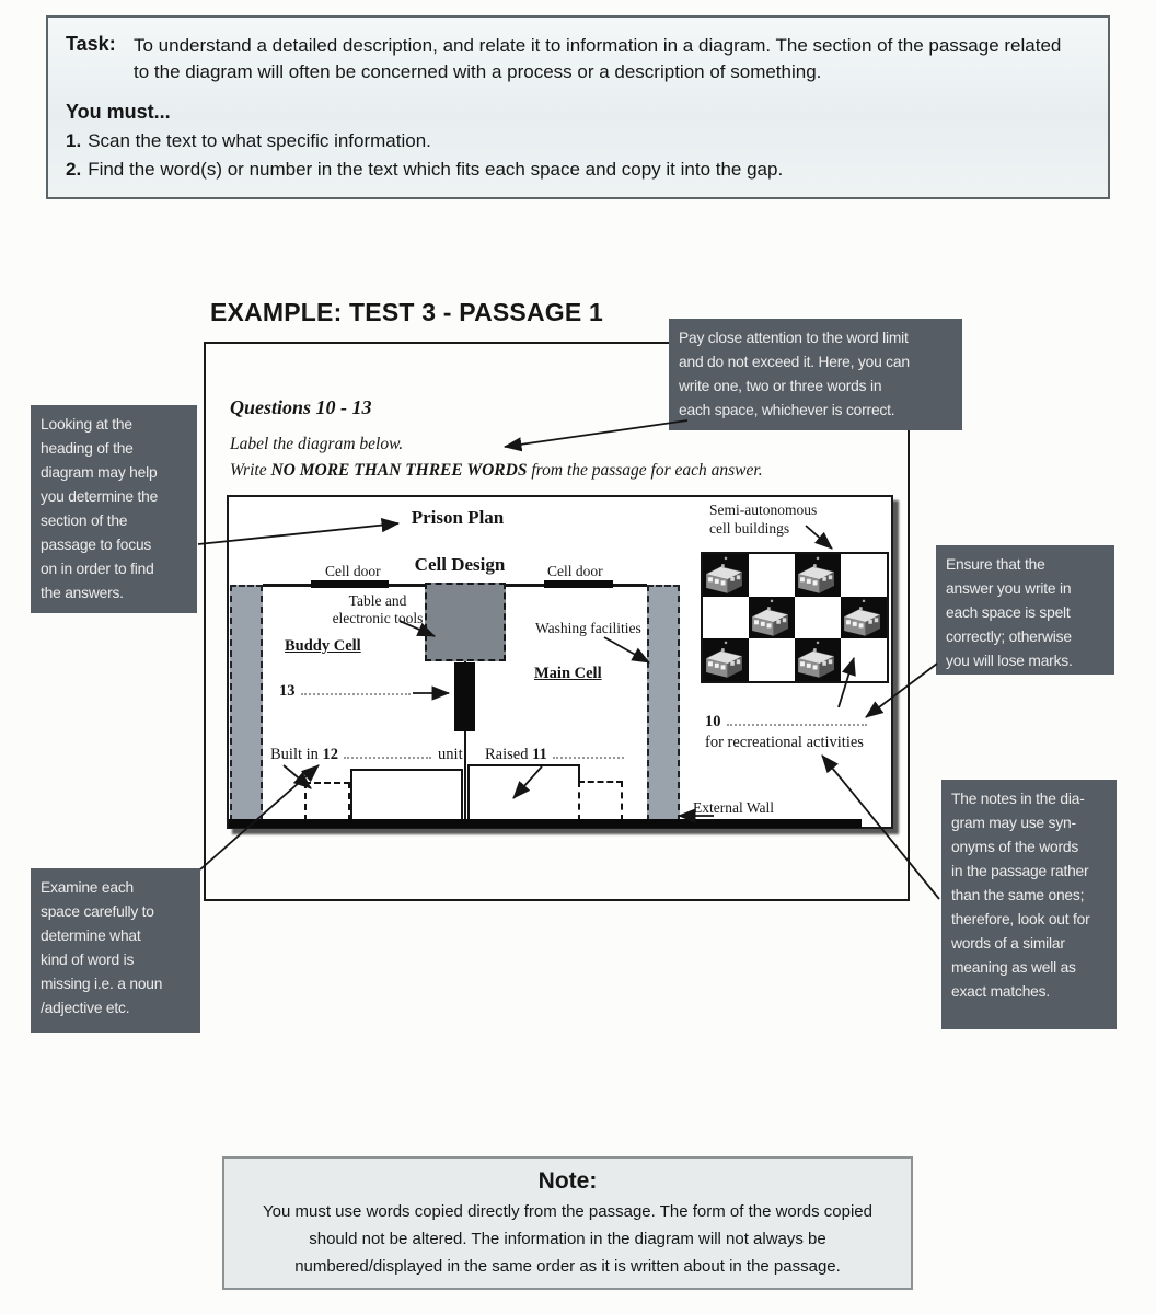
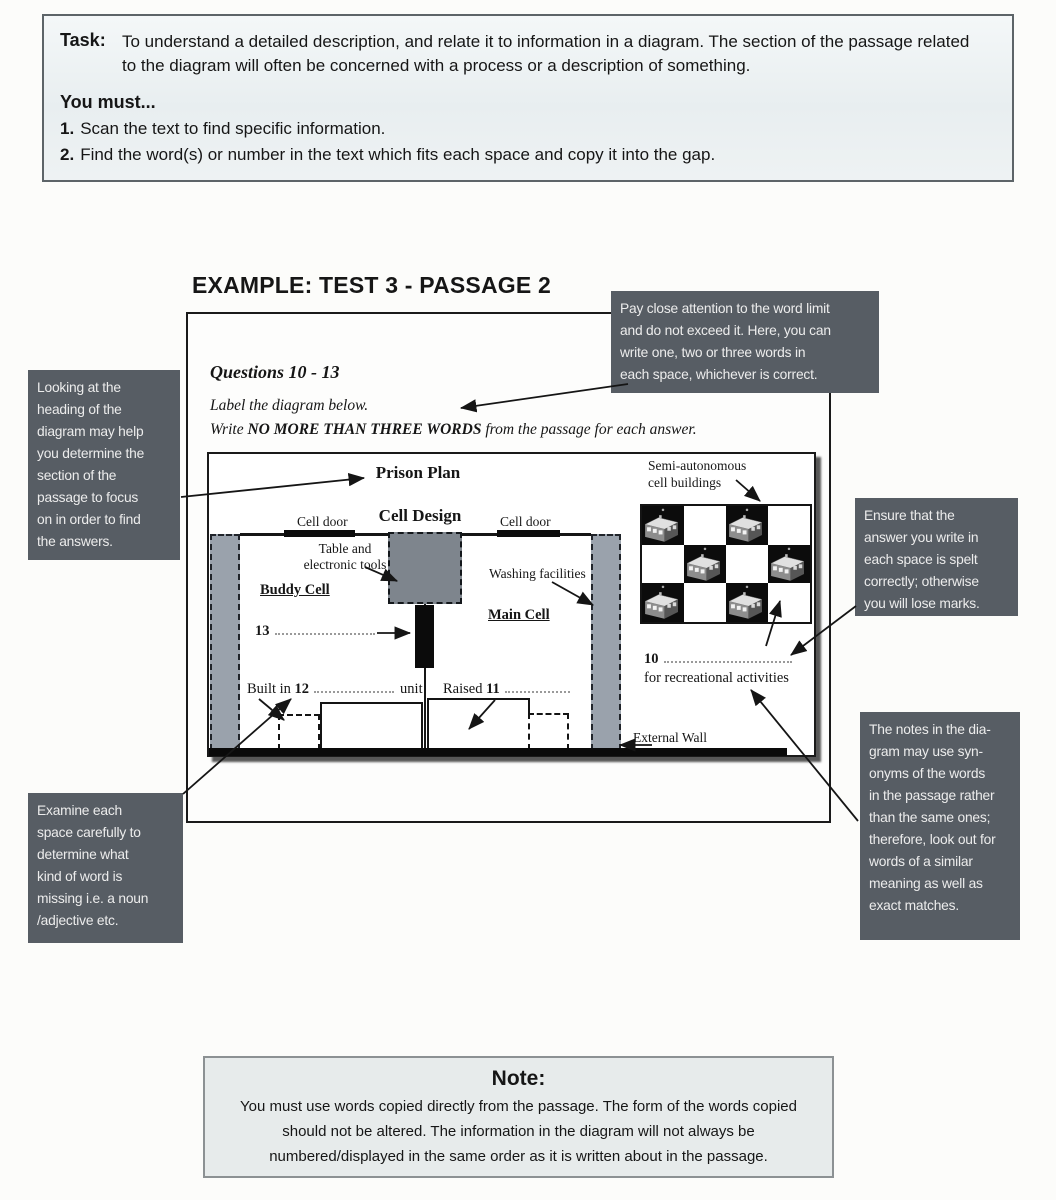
  Task:
  To understand a detailed description, and relate it to information in a diagram. The section of the passage related to the diagram will often be concerned with a process or a description of something.
  You must...
- 1. Scan the text to what specific information.
+ 1. Scan the text to find specific information.
  2. Find the word(s) or number in the text which fits each space and copy it into the gap.
- EXAMPLE: TEST 3 - PASSAGE 1
+ EXAMPLE: TEST 3 - PASSAGE 2
  Questions 10 - 13
  Label the diagram below.
  Write NO MORE THAN THREE WORDS from the passage for each answer.
  Prison Plan
  Cell Design
  Cell door
  Cell door
  Table and
  electronic tools
  Buddy Cell
  Washing facilities
  Main Cell
  13
  Built in 12 unit
  Raised 11
  External Wall
  Semi-autonomous
  cell buildings
  10
  for recreational activities
  Pay close attention to the word limit
  and do not exceed it. Here, you can
  write one, two or three words in
  each space, whichever is correct.
  Looking at the
  heading of the
  diagram may help
  you determine the
  section of the
  passage to focus
  on in order to find
  the answers.
  Ensure that the
  answer you write in
  each space is spelt
  correctly; otherwise
  you will lose marks.
  The notes in the dia-
  gram may use syn-
  onyms of the words
  in the passage rather
  than the same ones;
  therefore, look out for
  words of a similar
  meaning as well as
  exact matches.
  Examine each
  space carefully to
  determine what
  kind of word is
  missing i.e. a noun
  /adjective etc.
  Note:
  You must use words copied directly from the passage. The form of the words copied
  should not be altered. The information in the diagram will not always be
  numbered/displayed in the same order as it is written about in the passage.
